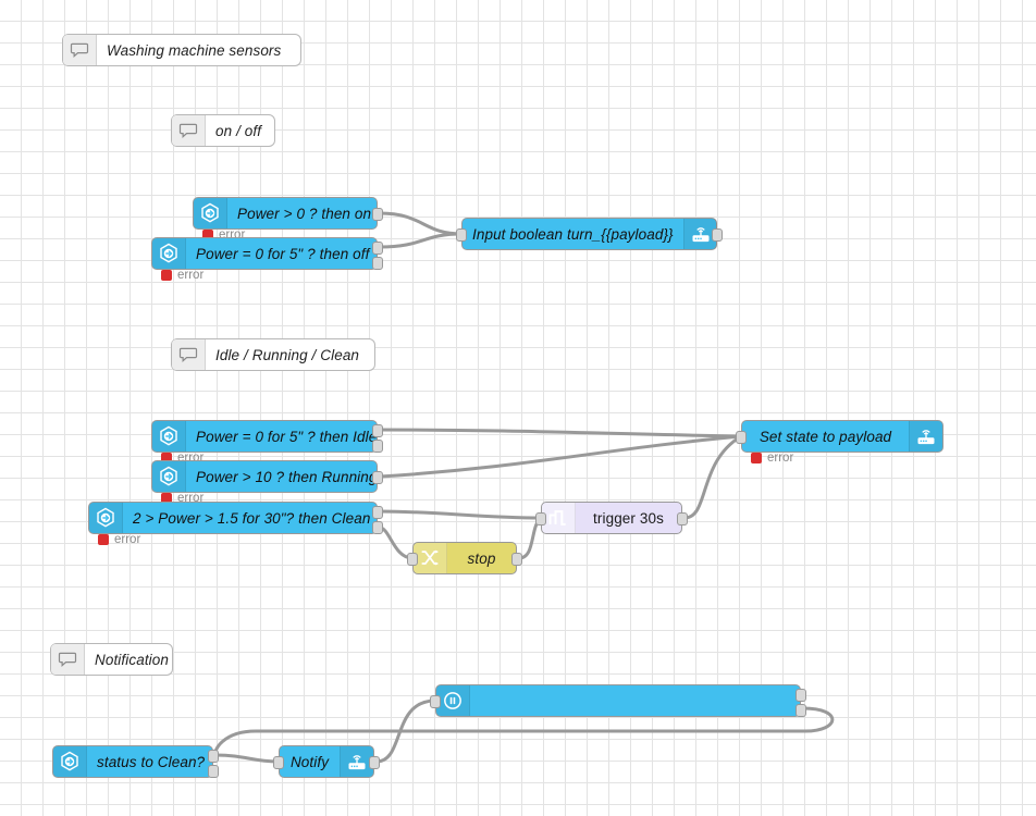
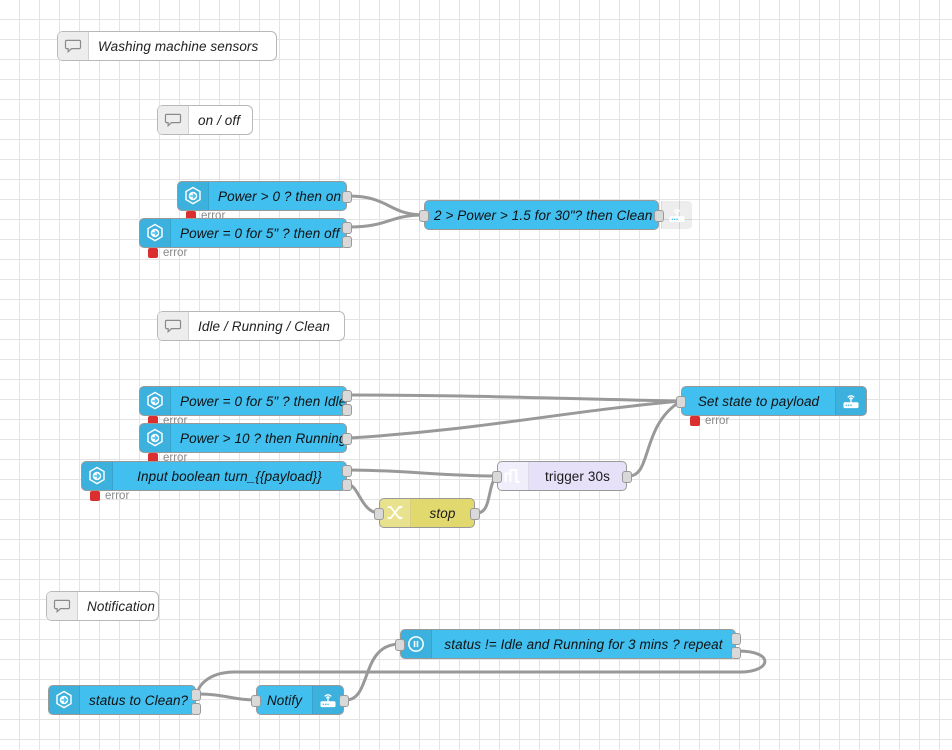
  Washing machine sensors
  on / off
  Idle / Running / Clean
  Notification
  Power > 0 ? then on
  error
  Power = 0 for 5" ? then off
  error
- Input boolean turn_{{payload}}
+ 2 > Power > 1.5 for 30"? then Clean
  Power = 0 for 5" ? then Idl
  error
  Power > 10 ? then Runnin
  error
- 2 > Power > 1.5 for 30"? then Clean
+ Input boolean turn_{{payload}}
  error
  Set state to payload
  error
  trigger 30s
  stop
+ status != Idle and Running for 3 mins ? repeat
  status to Clean?
  Notify
